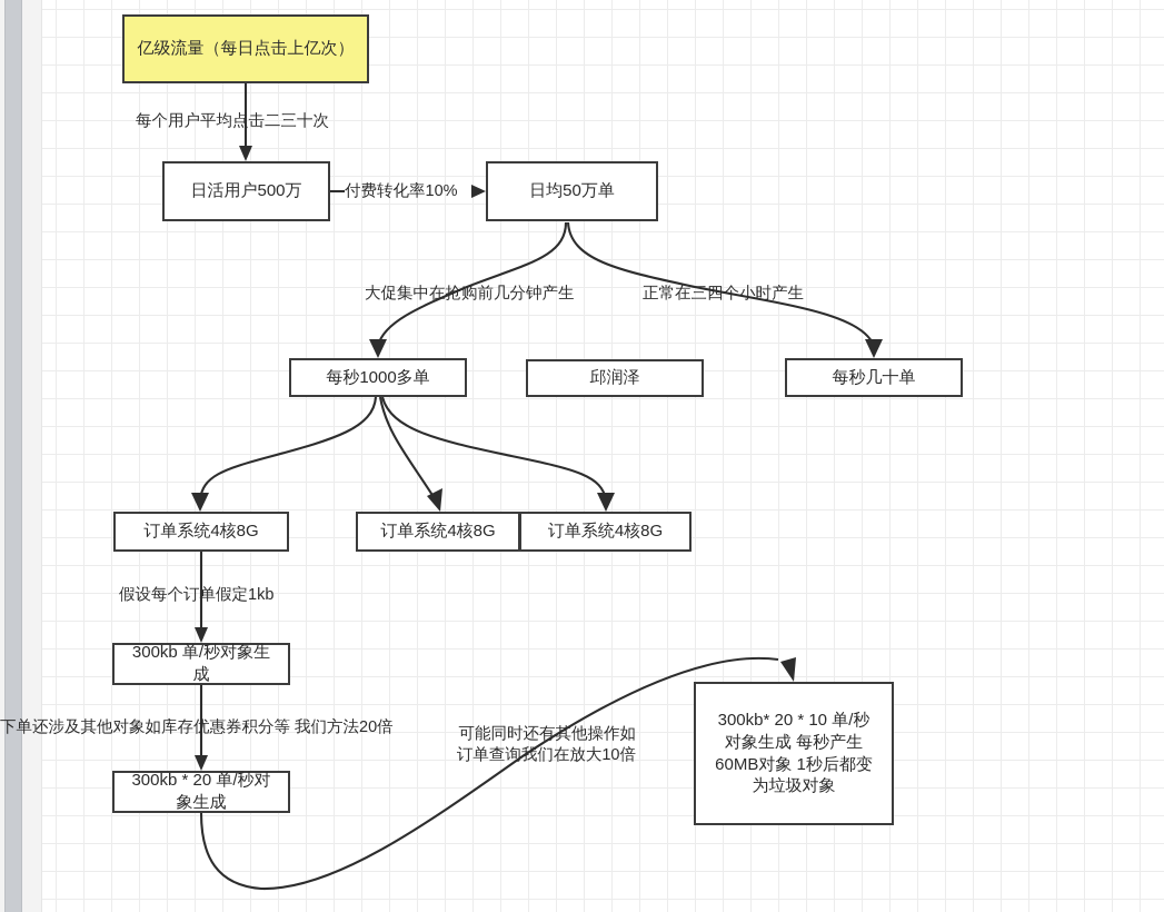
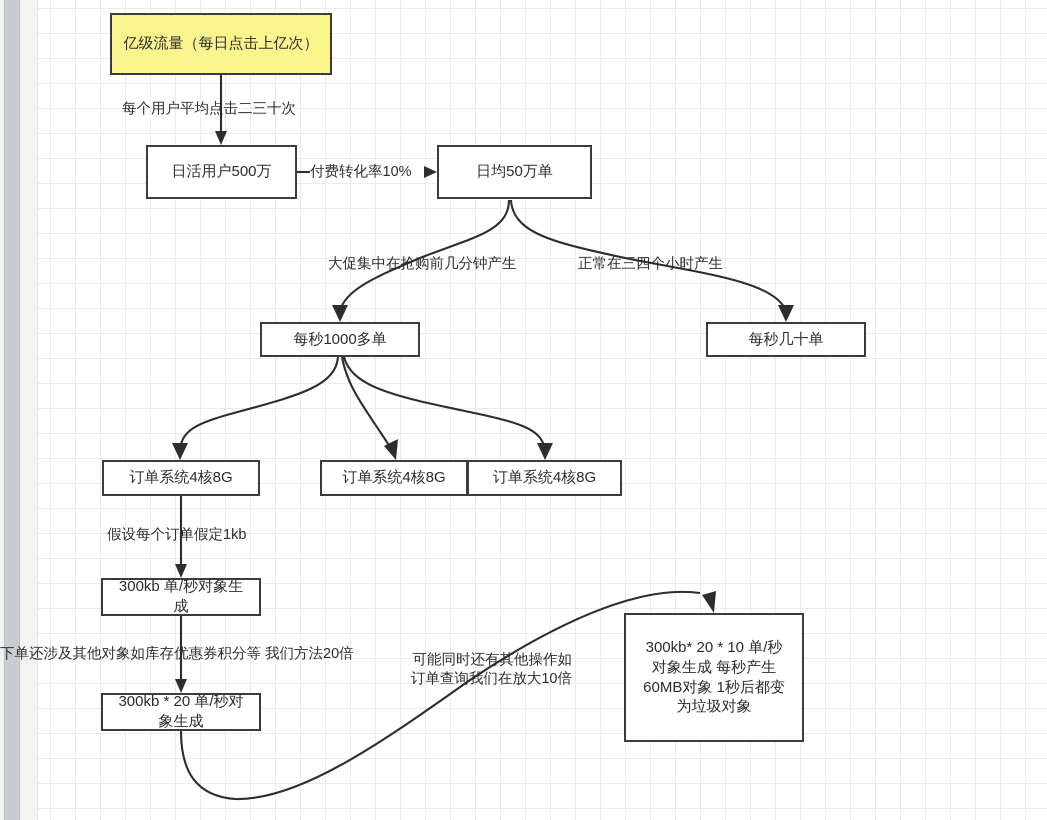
  亿级流量（每日点击上亿次）
  日活用户500万
  日均50万单
  每秒1000多单
- 邱润泽
  每秒几十单
  订单系统4核8G
  订单系统4核8G
  订单系统4核8G
  300kb 单/秒对象生
  成
  300kb * 20 单/秒对
  象生成
  300kb* 20 * 10 单/秒
  对象生成 每秒产生
  60MB对象 1秒后都变
  为垃圾对象
  每个用户平均点击二三十次
  付费转化率10%
  大促集中在抢购前几分钟产生
  正常在三四个小时产生
  假设每个订单假定1kb
  下单还涉及其他对象如库存优惠券积分等 我们方法20倍
  可能同时还有其他操作如
  订单查询我们在放大10倍
